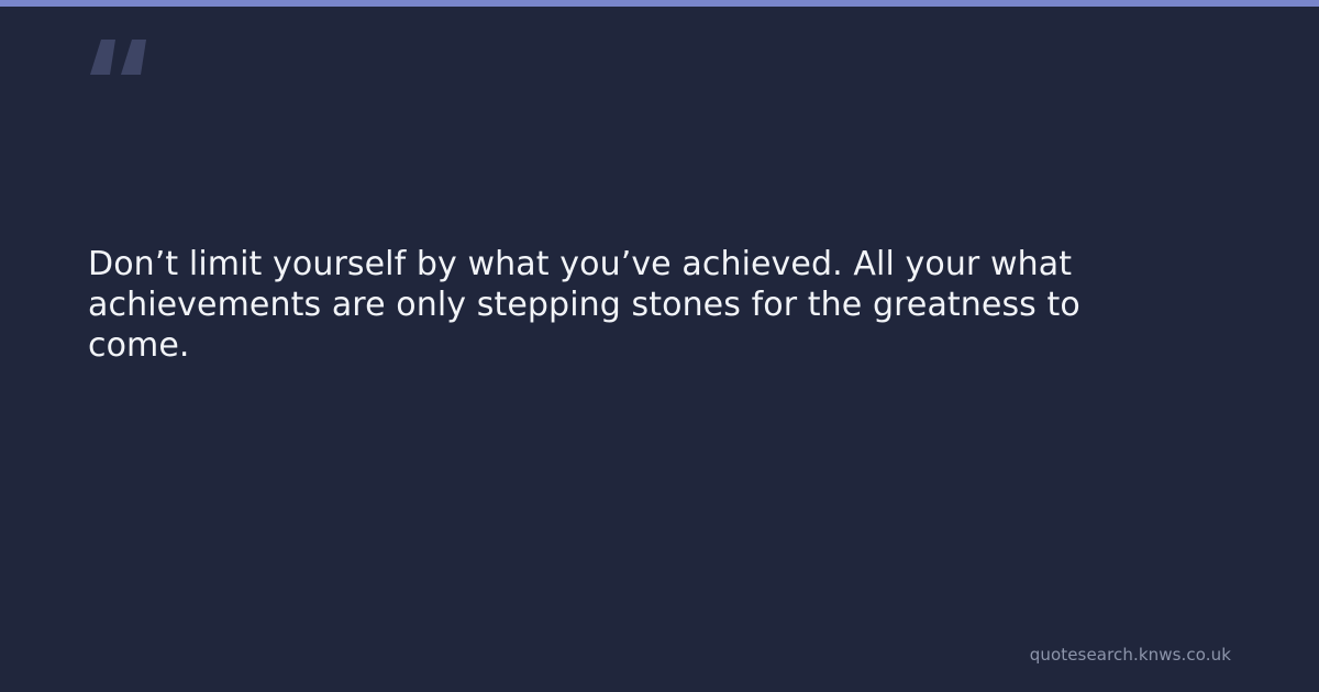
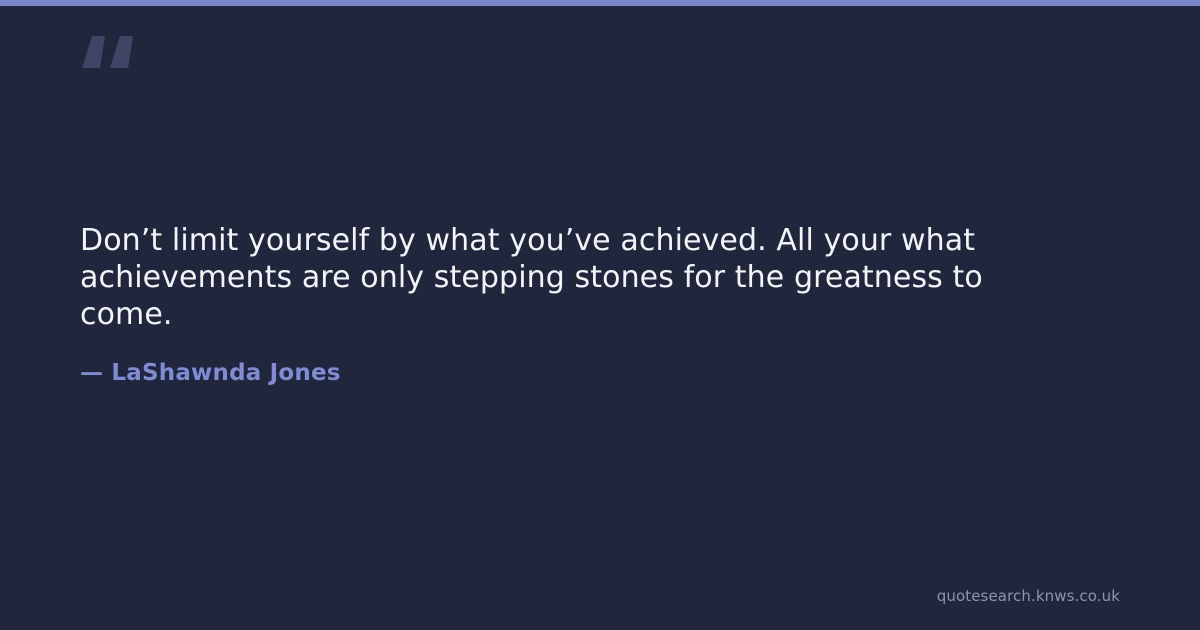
  Don’t limit yourself by what you’ve achieved. All your what achievements are only stepping stones for the greatness to come.
+ — LaShawnda Jones
  quotesearch.knws.co.uk
